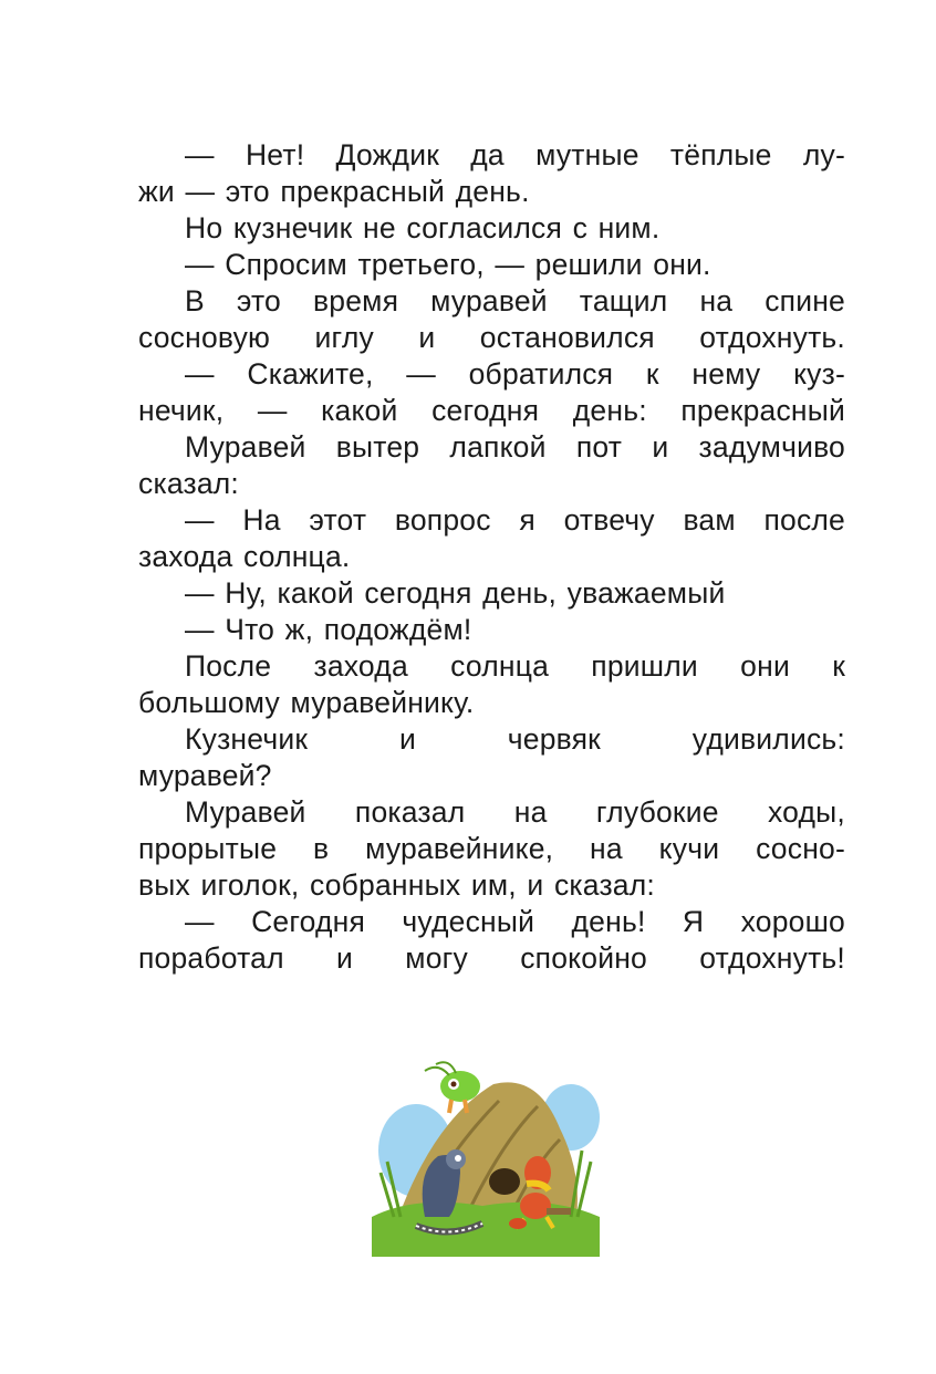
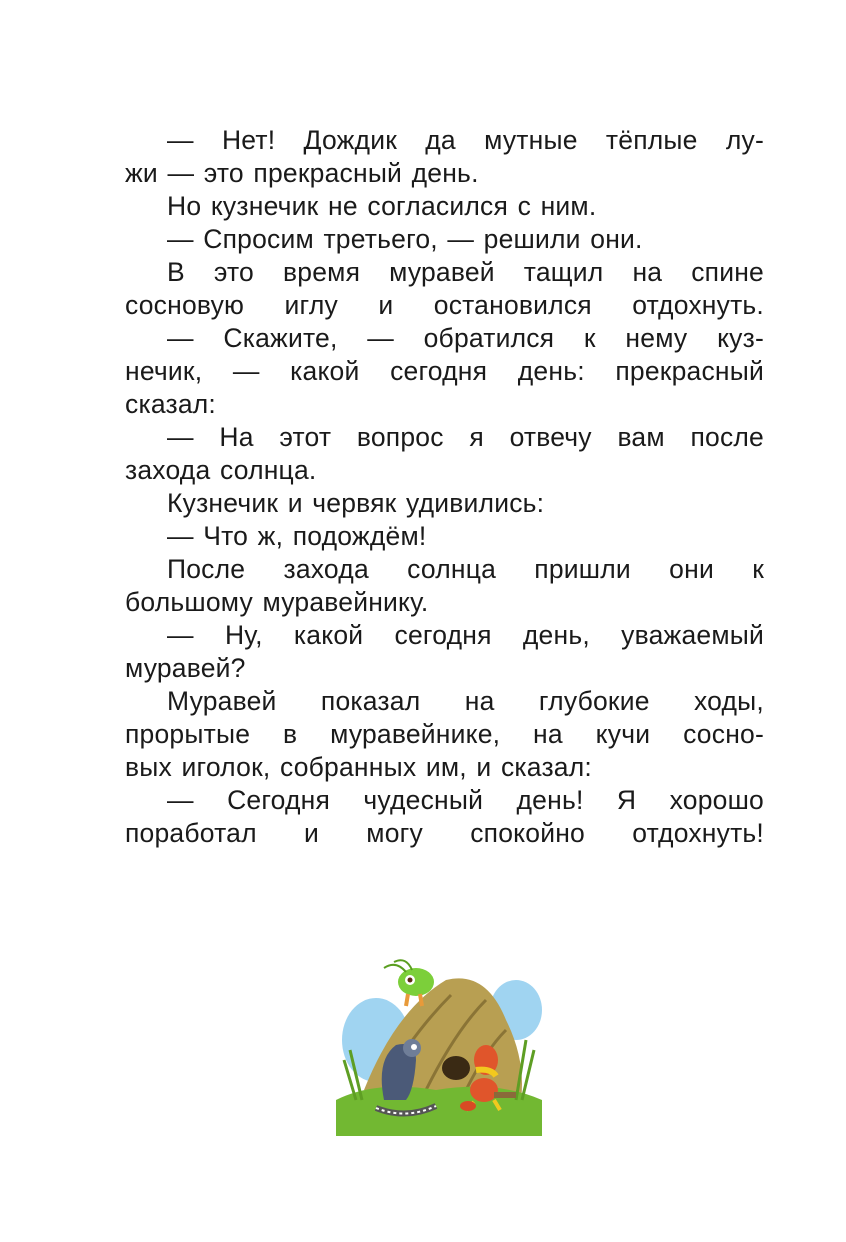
  — Нет! Дождик да мутные тёплые лу-
  жи — это прекрасный день.
  Но кузнечик не согласился с ним.
  — Спросим третьего, — решили они.
  В это время муравей тащил на спине
  сосновую иглу и остановился отдохнуть.
  — Скажите, — обратился к нему куз-
  нечик, — какой сегодня день: прекрасный
- Муравей вытер лапкой пот и задумчиво
  сказал:
  — На этот вопрос я отвечу вам после
  захода солнца.
- — Ну, какой сегодня день, уважаемый
+ Кузнечик и червяк удивились:
  — Что ж, подождём!
  После захода солнца пришли они к
  большому муравейнику.
- Кузнечик и червяк удивились:
+ — Ну, какой сегодня день, уважаемый
  муравей?
  Муравей показал на глубокие ходы,
  прорытые в муравейнике, на кучи сосно-
  вых иголок, собранных им, и сказал:
  — Сегодня чудесный день! Я хорошо
  поработал и могу спокойно отдохнуть!
